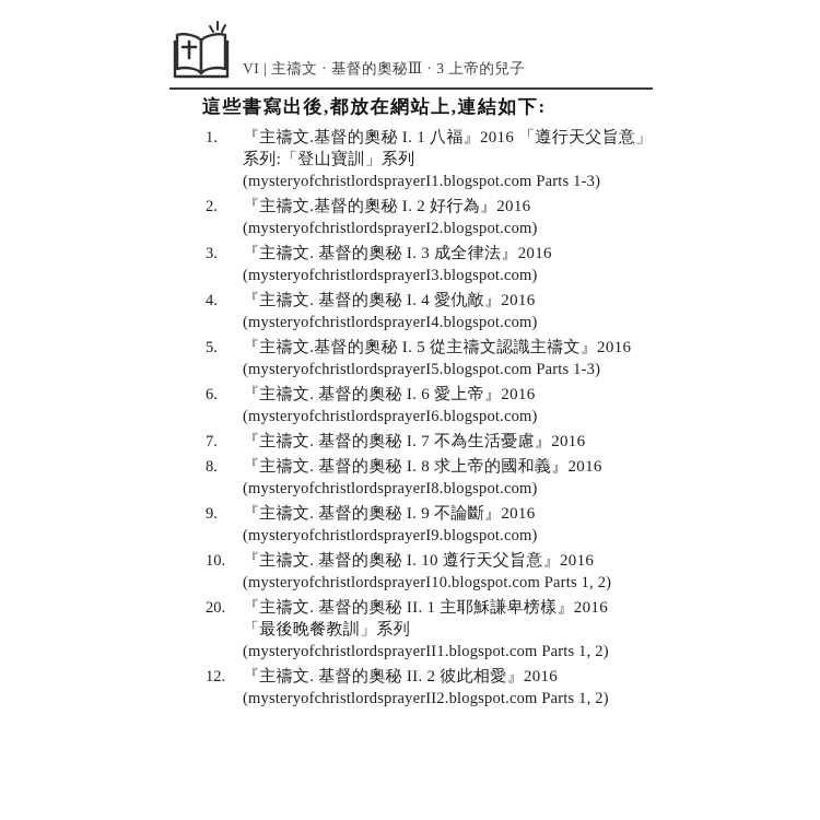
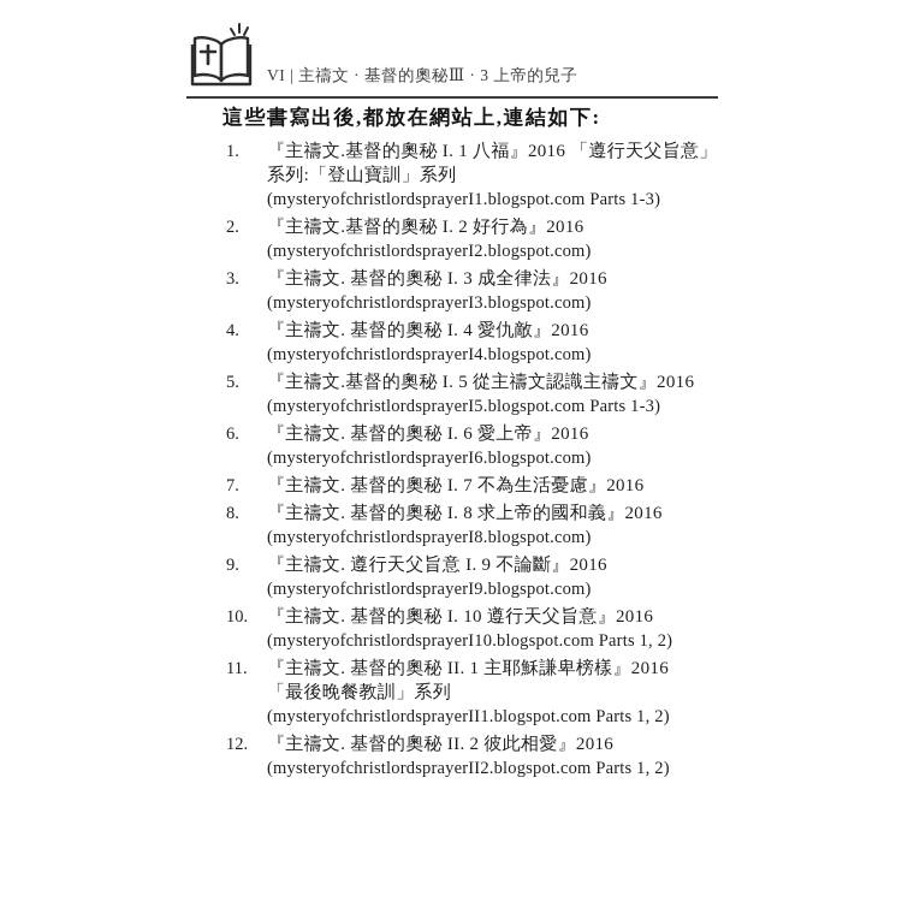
  VI | 主禱文 · 基督的奧秘Ⅲ · 3 上帝的兒子
  這些書寫出後,都放在網站上,連結如下:
  1.
  『主禱文.基督的奧秘 I. 1 八福』2016 「遵行天父旨意」
  系列:「登山寶訓」系列
  (mysteryofchristlordsprayerI1.blogspot.com Parts 1-3)
  2.
  『主禱文.基督的奧秘 I. 2 好行為』2016
  (mysteryofchristlordsprayerI2.blogspot.com)
  3.
  『主禱文. 基督的奧秘 I. 3 成全律法』2016
  (mysteryofchristlordsprayerI3.blogspot.com)
  4.
  『主禱文. 基督的奧秘 I. 4 愛仇敵』2016
  (mysteryofchristlordsprayerI4.blogspot.com)
  5.
  『主禱文.基督的奧秘 I. 5 從主禱文認識主禱文』2016
  (mysteryofchristlordsprayerI5.blogspot.com Parts 1-3)
  6.
  『主禱文. 基督的奧秘 I. 6 愛上帝』2016
  (mysteryofchristlordsprayerI6.blogspot.com)
  7.
  『主禱文. 基督的奧秘 I. 7 不為生活憂慮』2016
  8.
  『主禱文. 基督的奧秘 I. 8 求上帝的國和義』2016
  (mysteryofchristlordsprayerI8.blogspot.com)
  9.
- 『主禱文. 基督的奧秘 I. 9 不論斷』2016
+ 『主禱文. 遵行天父旨意 I. 9 不論斷』2016
  (mysteryofchristlordsprayerI9.blogspot.com)
  10.
  『主禱文. 基督的奧秘 I. 10 遵行天父旨意』2016
  (mysteryofchristlordsprayerI10.blogspot.com Parts 1, 2)
- 20.
+ 11.
  『主禱文. 基督的奧秘 II. 1 主耶穌謙卑榜樣』2016
  「最後晚餐教訓」系列
  (mysteryofchristlordsprayerII1.blogspot.com Parts 1, 2)
  12.
  『主禱文. 基督的奧秘 II. 2 彼此相愛』2016
  (mysteryofchristlordsprayerII2.blogspot.com Parts 1, 2)
